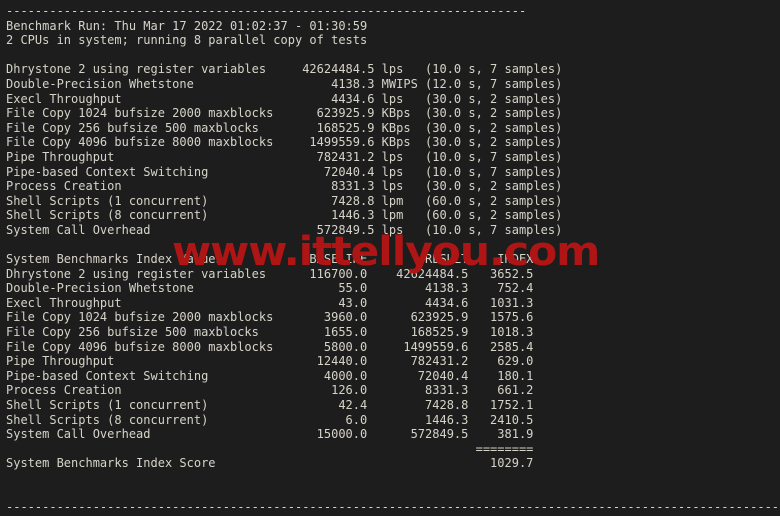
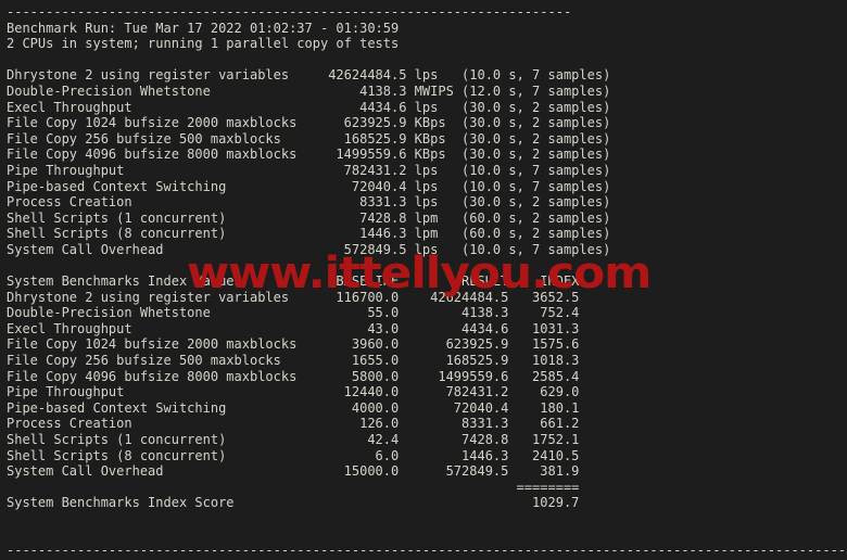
  ------------------------------------------------------------------------
- Benchmark Run: Thu Mar 17 2022 01:02:37 - 01:30:59
+ Benchmark Run: Tue Mar 17 2022 01:02:37 - 01:30:59
- 2 CPUs in system; running 8 parallel copy of tests
+ 2 CPUs in system; running 1 parallel copy of tests
  Dhrystone 2 using register variables 42624484.5 lps (10.0 s, 7 samples)
  Double-Precision Whetstone 4138.3 MWIPS (12.0 s, 7 samples)
  Execl Throughput 4434.6 lps (30.0 s, 2 samples)
  File Copy 1024 bufsize 2000 maxblocks 623925.9 KBps (30.0 s, 2 samples)
  File Copy 256 bufsize 500 maxblocks 168525.9 KBps (30.0 s, 2 samples)
  File Copy 4096 bufsize 8000 maxblocks 1499559.6 KBps (30.0 s, 2 samples)
  Pipe Throughput 782431.2 lps (10.0 s, 7 samples)
  Pipe-based Context Switching 72040.4 lps (10.0 s, 7 samples)
  Process Creation 8331.3 lps (30.0 s, 2 samples)
  Shell Scripts (1 concurrent) 7428.8 lpm (60.0 s, 2 samples)
  Shell Scripts (8 concurrent) 1446.3 lpm (60.0 s, 2 samples)
  System Call Overhead 572849.5 lps (10.0 s, 7 samples)
  System Benchmarks Index Values BASELINE RESULT INDEX
  Dhrystone 2 using register variables 116700.0 42624484.5 3652.5
  Double-Precision Whetstone 55.0 4138.3 752.4
  Execl Throughput 43.0 4434.6 1031.3
  File Copy 1024 bufsize 2000 maxblocks 3960.0 623925.9 1575.6
  File Copy 256 bufsize 500 maxblocks 1655.0 168525.9 1018.3
  File Copy 4096 bufsize 8000 maxblocks 5800.0 1499559.6 2585.4
  Pipe Throughput 12440.0 782431.2 629.0
  Pipe-based Context Switching 4000.0 72040.4 180.1
  Process Creation 126.0 8331.3 661.2
  Shell Scripts (1 concurrent) 42.4 7428.8 1752.1
  Shell Scripts (8 concurrent) 6.0 1446.3 2410.5
  System Call Overhead 15000.0 572849.5 381.9
  ========
  System Benchmarks Index Score 1029.7
  -----------------------------------------------------------------------------------------------------------
  www.ittellyou.com
